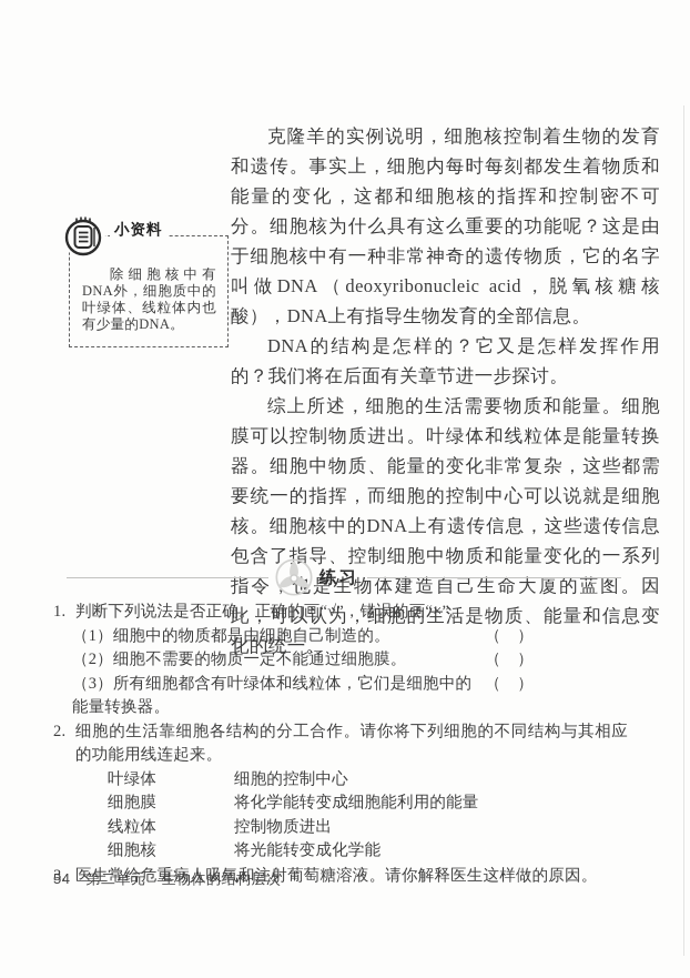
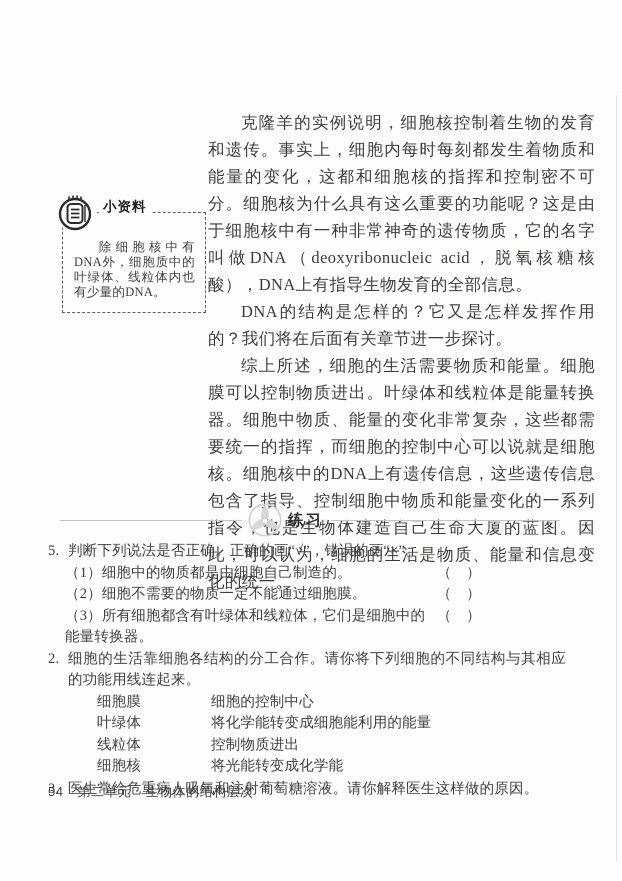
  克隆羊的实例说明，细胞核控制着生物的发育和遗传。事实上，细胞内每时每刻都发生着物质和能量的变化，这都和细胞核的指挥和控制密不可分。细胞核为什么具有这么重要的功能呢？这是由于细胞核中有一种非常神奇的遗传物质，它的名字叫做DNA（deoxyribonucleic acid，脱氧核糖核酸），DNA上有指导生物发育的全部信息。
  DNA的结构是怎样的？它又是怎样发挥作用的？我们将在后面有关章节进一步探讨。
  综上所述，细胞的生活需要物质和能量。细胞膜可以控制物质进出。叶绿体和线粒体是能量转换器。细胞中物质、能量的变化非常复杂，这些都需要统一的指挥，而细胞的控制中心可以说就是细胞核。细胞核中的DNA上有遗传信息，这些遗传信息包含了指导、控制细胞中物质和能量变化的一系列指令是生物体建造自己生命大厦的蓝图。因此，可以认为，细胞的生活是物质、能量和信息变化的统一。
  除细胞核中有DNA外，细胞质中的叶绿体、线粒体内也有少量的DNA。
  小资料
  练习
- 1.
+ 5.
  判断下列说法是否正确。正确的画“√”，错误的画“×”。
  （1）细胞中的物质都是由细胞自己制造的。
  （ ）
  （2）细胞不需要的物质一定不能通过细胞膜。
  （ ）
  （3）所有细胞都含有叶绿体和线粒体，它们是细胞中的能量转换器。
  （ ）
  2.
  细胞的生活靠细胞各结构的分工合作。请你将下列细胞的不同结构与其相应的功能用线连起来。
- 叶绿体
+ 细胞膜
  细胞的控制中心
- 细胞膜
+ 叶绿体
  将化学能转变成细胞能利用的能量
  线粒体
  控制物质进出
  细胞核
  将光能转变成化学能
  3.
  医生常给危重病人吸氧和注射葡萄糖溶液。请你解释医生这样做的原因。
  54 第二单元 生物体的结构层次
